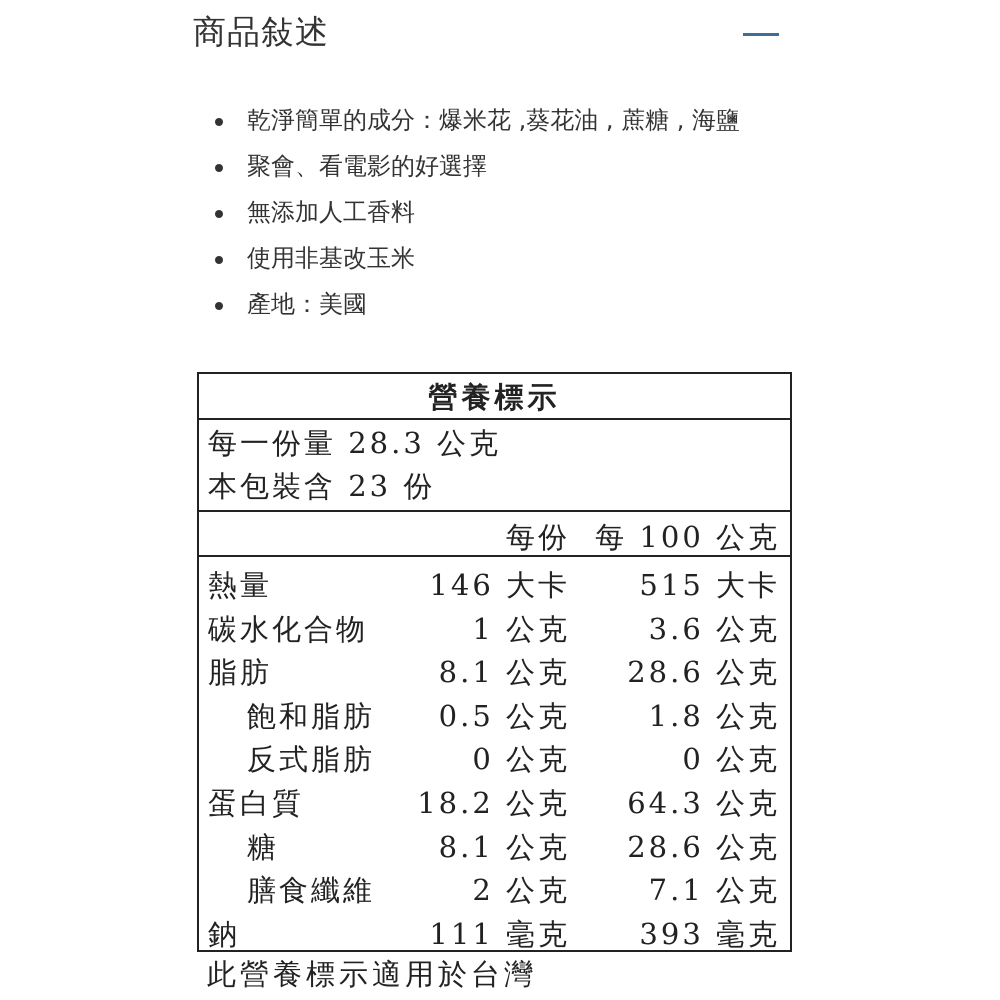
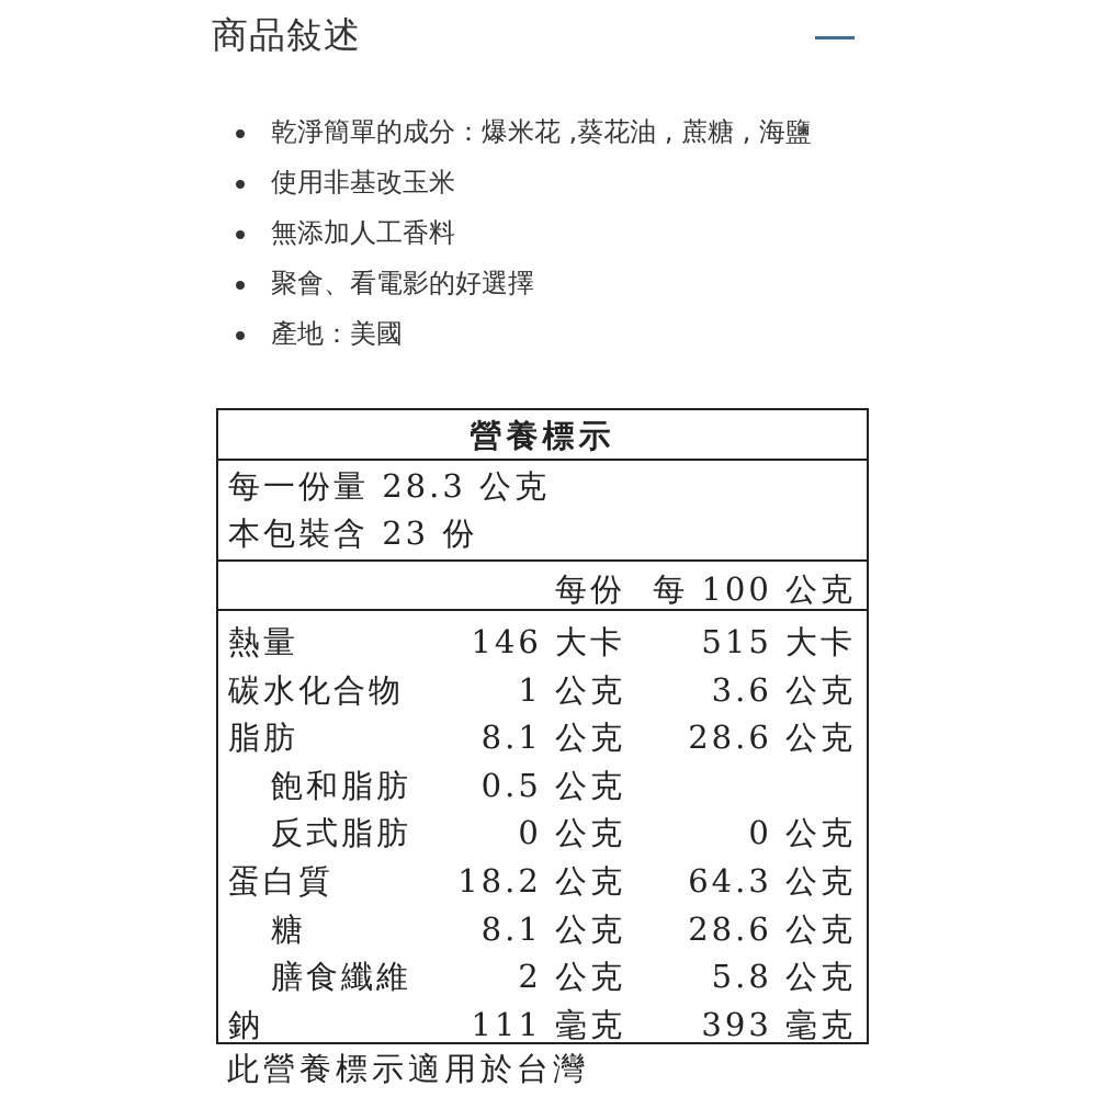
  商品敍述
  乾淨簡單的成分：爆米花 ,葵花油 , 蔗糖 , 海鹽
- 聚會、看電影的好選擇
+ 使用非基改玉米
  無添加人工香料
- 使用非基改玉米
+ 聚會、看電影的好選擇
  產地：美國
  營養標示
  每一份量 28.3 公克
  本包裝含 23 份
  每份
  每 100 公克
  熱量
  146 大卡
  515 大卡
  碳水化合物
  1 公克
  3.6 公克
  脂肪
  8.1 公克
  28.6 公克
  飽和脂肪
  0.5 公克
- 1.8 公克
  反式脂肪
  0 公克
  0 公克
  蛋白質
  18.2 公克
  64.3 公克
  糖
  8.1 公克
  28.6 公克
  膳食纖維
  2 公克
- 7.1 公克
+ 5.8 公克
  鈉
  111 毫克
  393 毫克
  此營養標示適用於台灣
